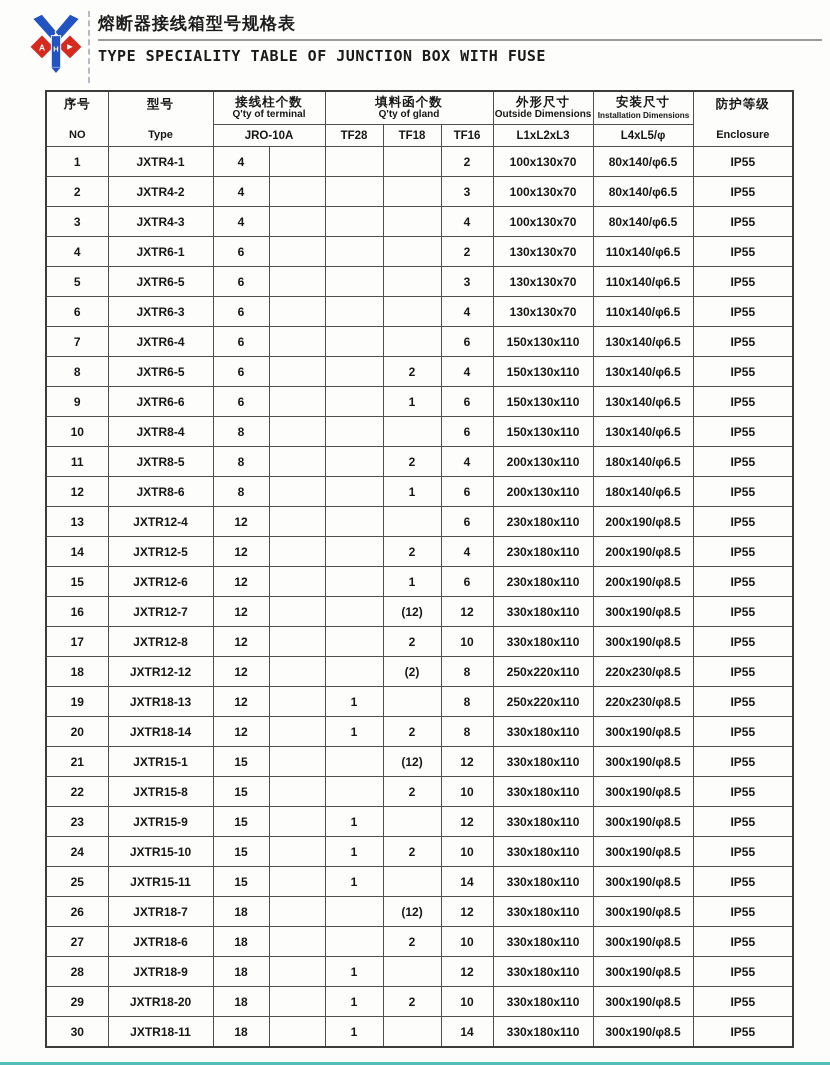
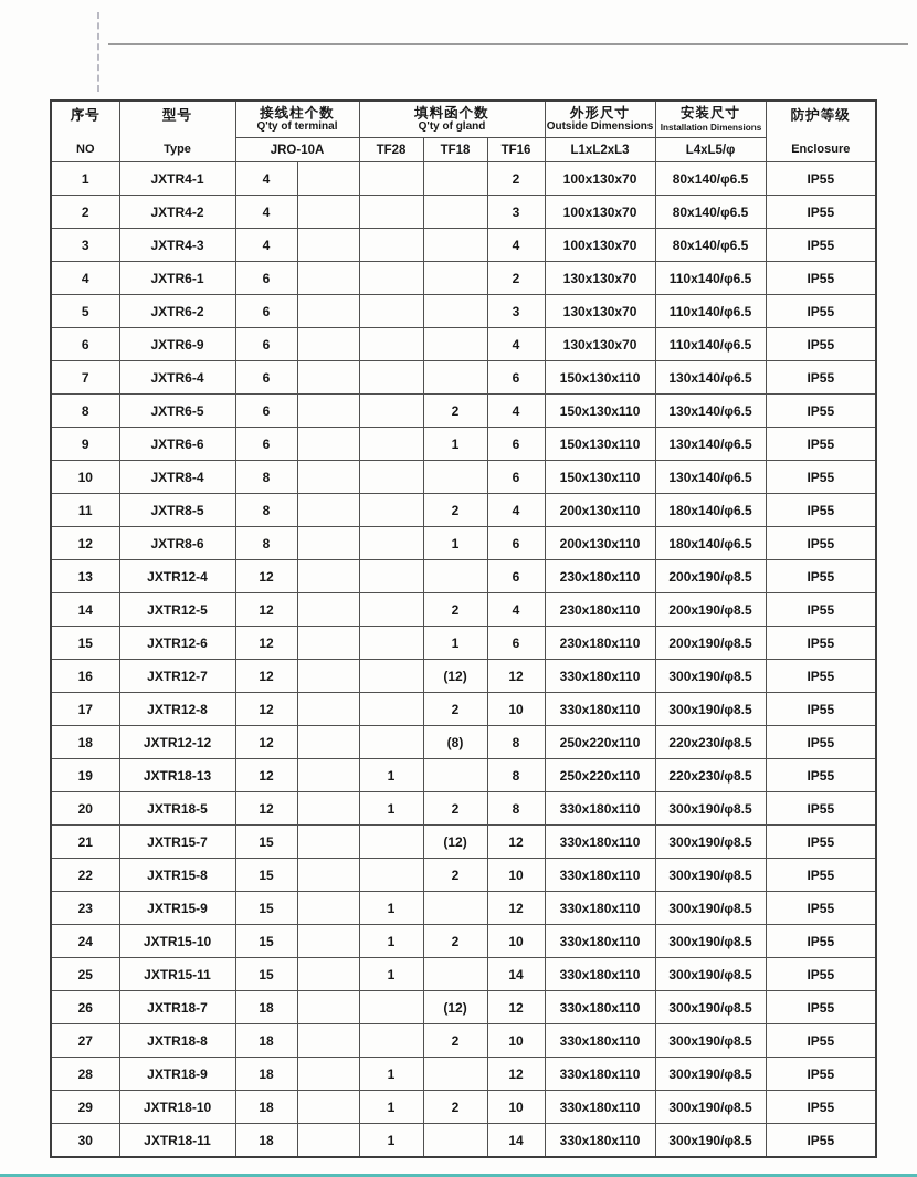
- A
- H
- 熔断器接线箱型号规格表
- TYPE SPECIALITY TABLE OF JUNCTION BOX WITH FUSE
  序号 NO	型号 Type	接线柱个数 Q'ty of terminal	填料函个数 Q'ty of gland	外形尺寸 Outside Dimensions	安装尺寸 Installation Dimensions	防护等级 Enclosure
  JRO-10A	TF28	TF18	TF16	L1xL2xL3	L4xL5/φ
  1	JXTR4-1	4				2	100x130x70	80x140/φ6.5	IP55
  2	JXTR4-2	4				3	100x130x70	80x140/φ6.5	IP55
  3	JXTR4-3	4				4	100x130x70	80x140/φ6.5	IP55
  4	JXTR6-1	6				2	130x130x70	110x140/φ6.5	IP55
- 5	JXTR6-5	6				3	130x130x70	110x140/φ6.5	IP55
+ 5	JXTR6-2	6				3	130x130x70	110x140/φ6.5	IP55
- 6	JXTR6-3	6				4	130x130x70	110x140/φ6.5	IP55
+ 6	JXTR6-9	6				4	130x130x70	110x140/φ6.5	IP55
  7	JXTR6-4	6				6	150x130x110	130x140/φ6.5	IP55
  8	JXTR6-5	6			2	4	150x130x110	130x140/φ6.5	IP55
  9	JXTR6-6	6			1	6	150x130x110	130x140/φ6.5	IP55
  10	JXTR8-4	8				6	150x130x110	130x140/φ6.5	IP55
  11	JXTR8-5	8			2	4	200x130x110	180x140/φ6.5	IP55
  12	JXTR8-6	8			1	6	200x130x110	180x140/φ6.5	IP55
  13	JXTR12-4	12				6	230x180x110	200x190/φ8.5	IP55
  14	JXTR12-5	12			2	4	230x180x110	200x190/φ8.5	IP55
  15	JXTR12-6	12			1	6	230x180x110	200x190/φ8.5	IP55
  16	JXTR12-7	12			(12)	12	330x180x110	300x190/φ8.5	IP55
  17	JXTR12-8	12			2	10	330x180x110	300x190/φ8.5	IP55
- 18	JXTR12-12	12			(2)	8	250x220x110	220x230/φ8.5	IP55
+ 18	JXTR12-12	12			(8)	8	250x220x110	220x230/φ8.5	IP55
  19	JXTR18-13	12		1		8	250x220x110	220x230/φ8.5	IP55
- 20	JXTR18-14	12		1	2	8	330x180x110	300x190/φ8.5	IP55
+ 20	JXTR18-5	12		1	2	8	330x180x110	300x190/φ8.5	IP55
- 21	JXTR15-1	15			(12)	12	330x180x110	300x190/φ8.5	IP55
+ 21	JXTR15-7	15			(12)	12	330x180x110	300x190/φ8.5	IP55
  22	JXTR15-8	15			2	10	330x180x110	300x190/φ8.5	IP55
  23	JXTR15-9	15		1		12	330x180x110	300x190/φ8.5	IP55
  24	JXTR15-10	15		1	2	10	330x180x110	300x190/φ8.5	IP55
  25	JXTR15-11	15		1		14	330x180x110	300x190/φ8.5	IP55
  26	JXTR18-7	18			(12)	12	330x180x110	300x190/φ8.5	IP55
- 27	JXTR18-6	18			2	10	330x180x110	300x190/φ8.5	IP55
+ 27	JXTR18-8	18			2	10	330x180x110	300x190/φ8.5	IP55
  28	JXTR18-9	18		1		12	330x180x110	300x190/φ8.5	IP55
- 29	JXTR18-20	18		1	2	10	330x180x110	300x190/φ8.5	IP55
+ 29	JXTR18-10	18		1	2	10	330x180x110	300x190/φ8.5	IP55
  30	JXTR18-11	18		1		14	330x180x110	300x190/φ8.5	IP55
